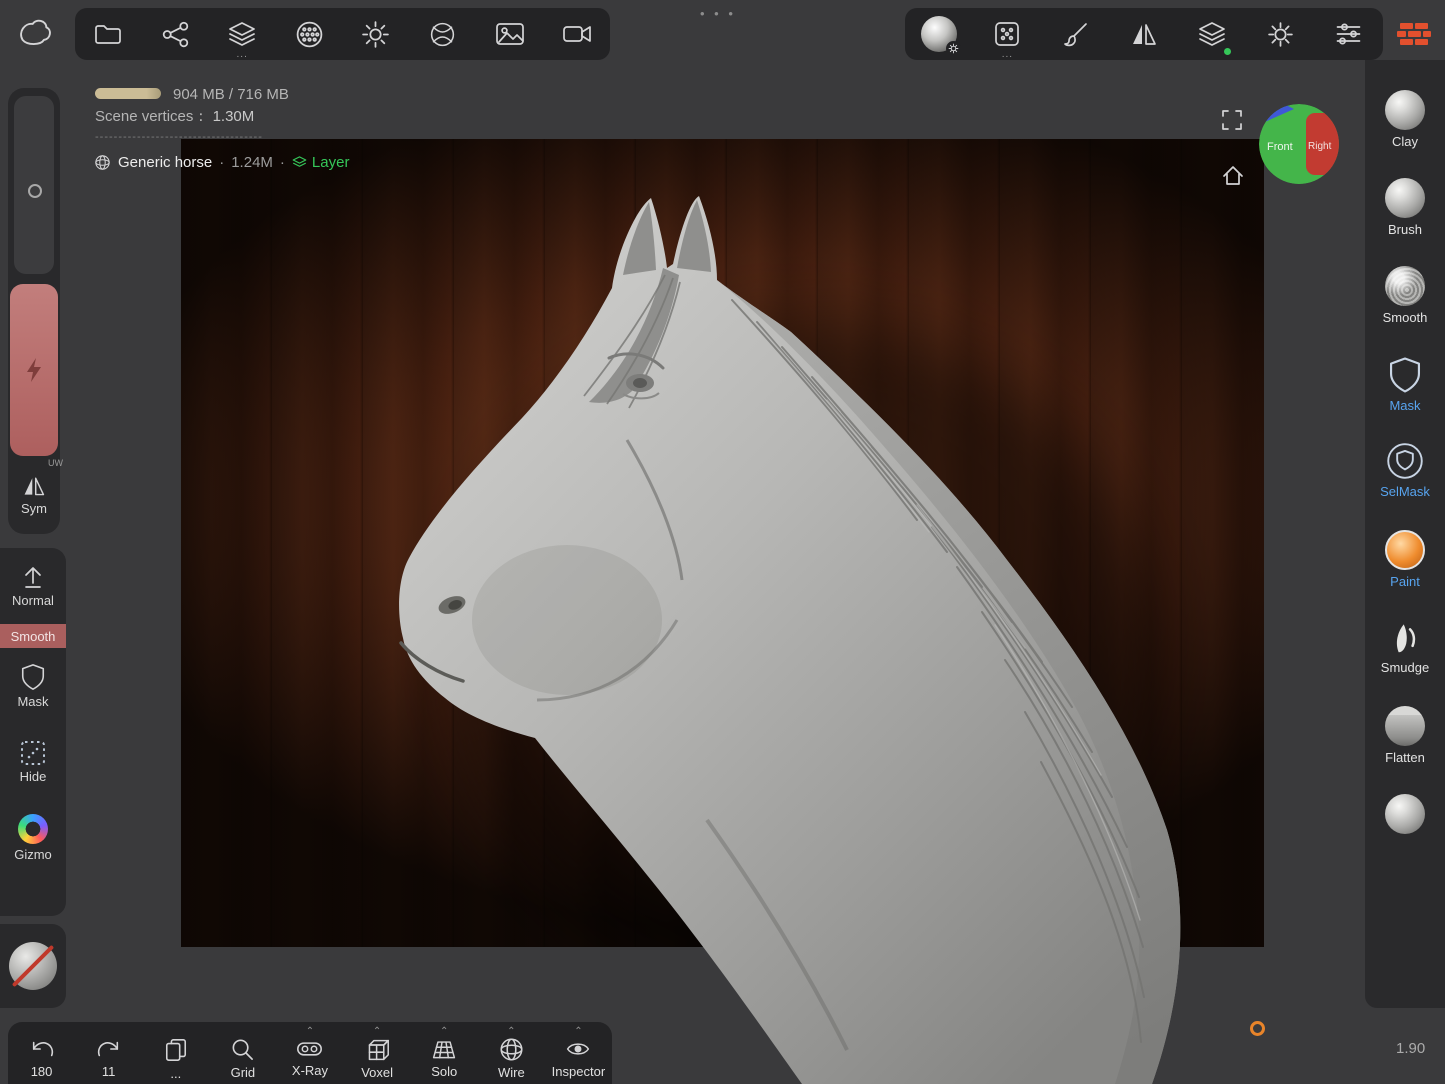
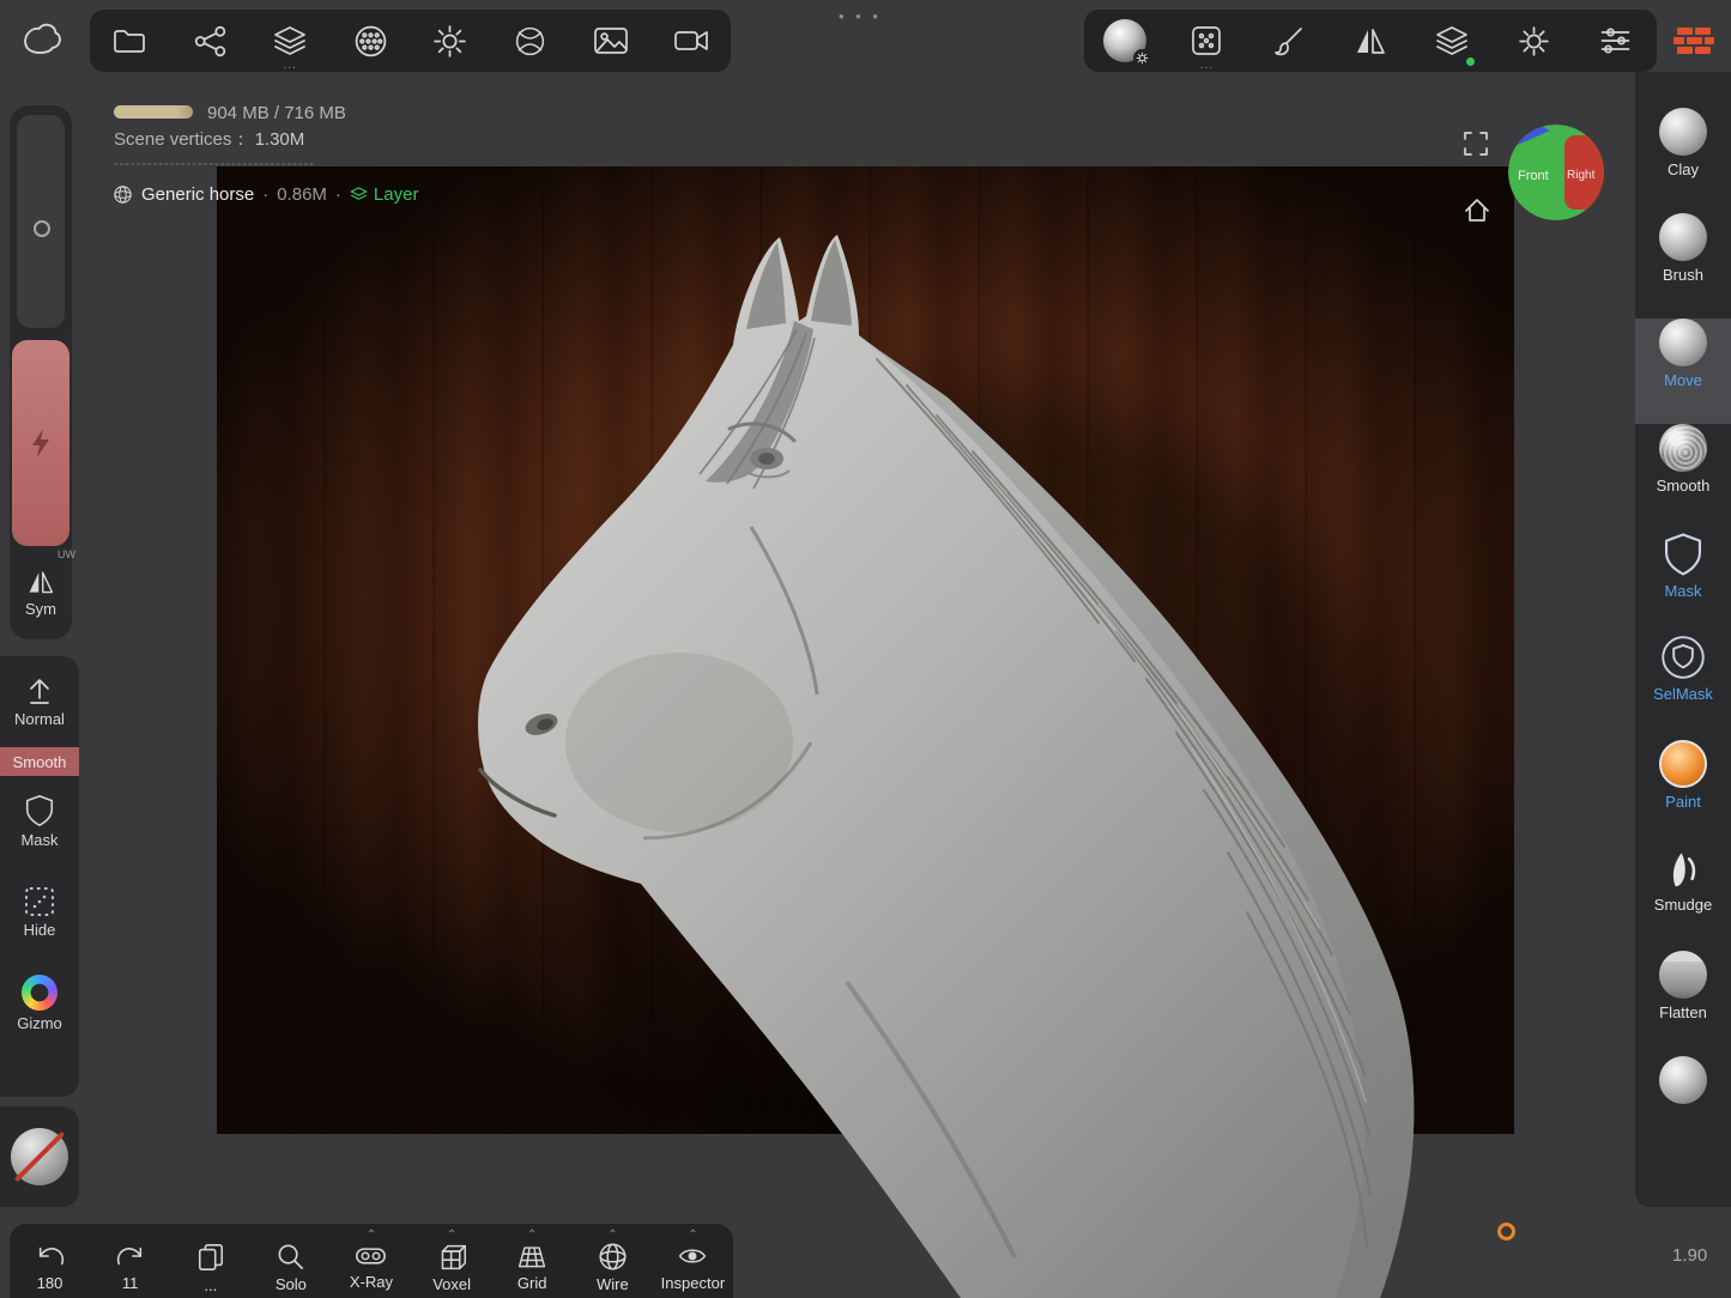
  Front
  Right
  904 MB / 716 MB
  Scene vertices： 1.30M
  ------------------------------------
  Generic horse
  ·
- 1.24M
+ 0.86M
  ·
  Layer
  ...
  • • •
  ...
  Sym
  UW
  Normal
  Smooth
  Mask
  Hide
  Gizmo
  Clay
  Brush
+ Move
  Smooth
  Mask
  SelMask
  Paint
  Smudge
  Flatten
  180
  11
  ...
- Grid
+ Solo
  ⌃
  X-Ray
  ⌃
  Voxel
  ⌃
- Solo
+ Grid
  ⌃
  Wire
  ⌃
  Inspector
  1.90
